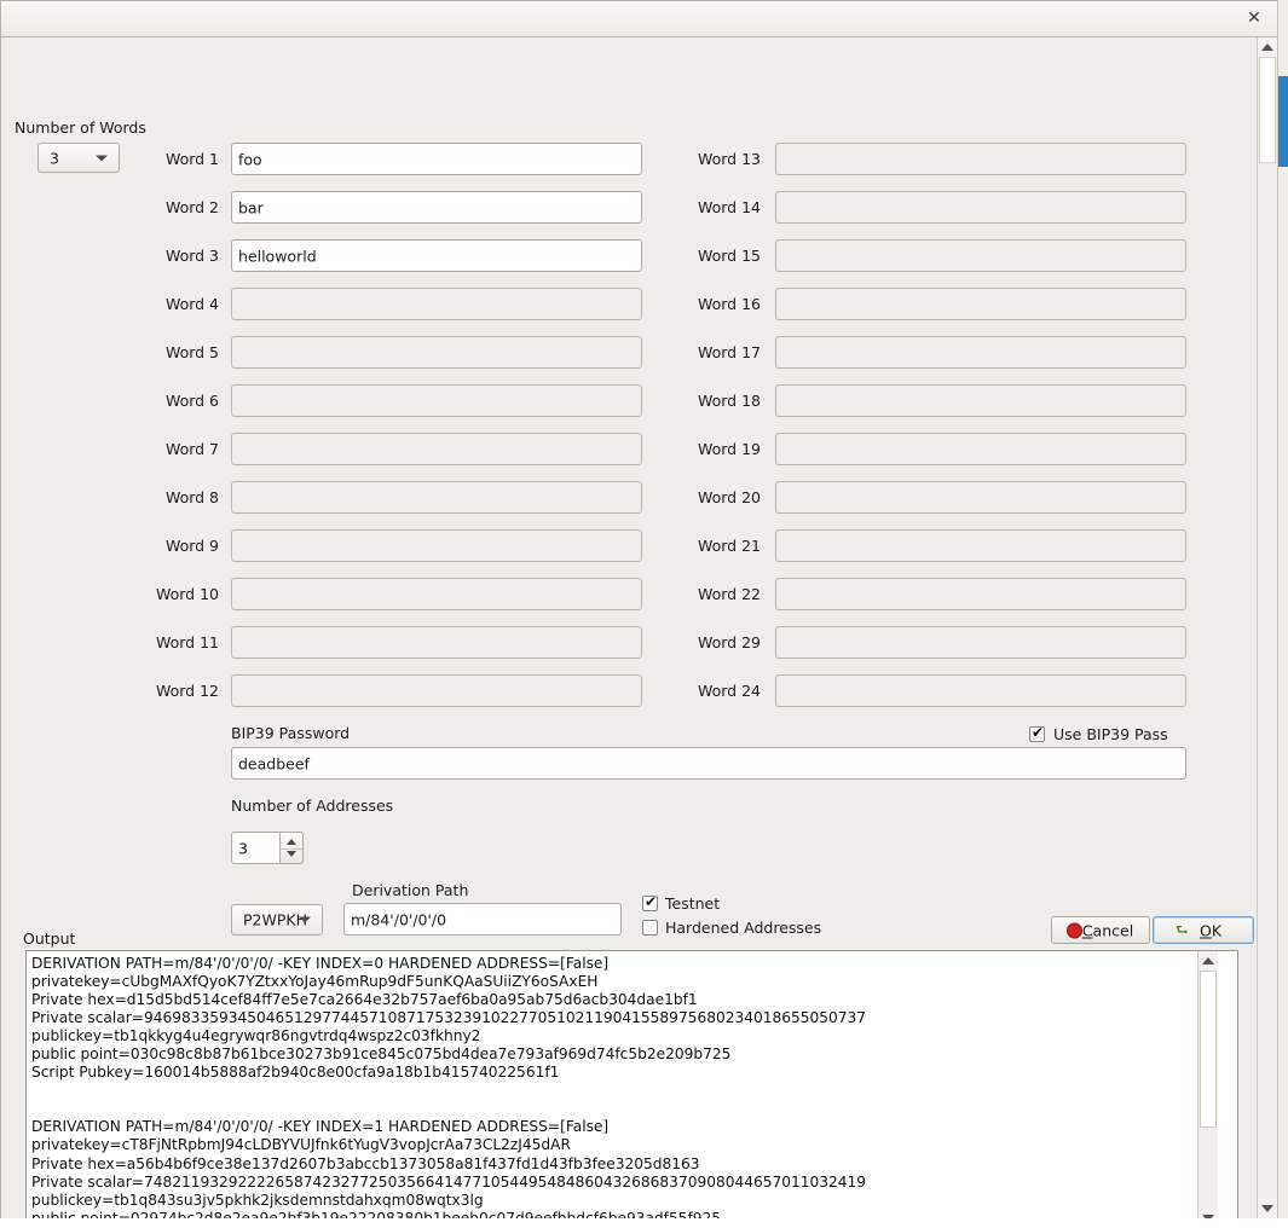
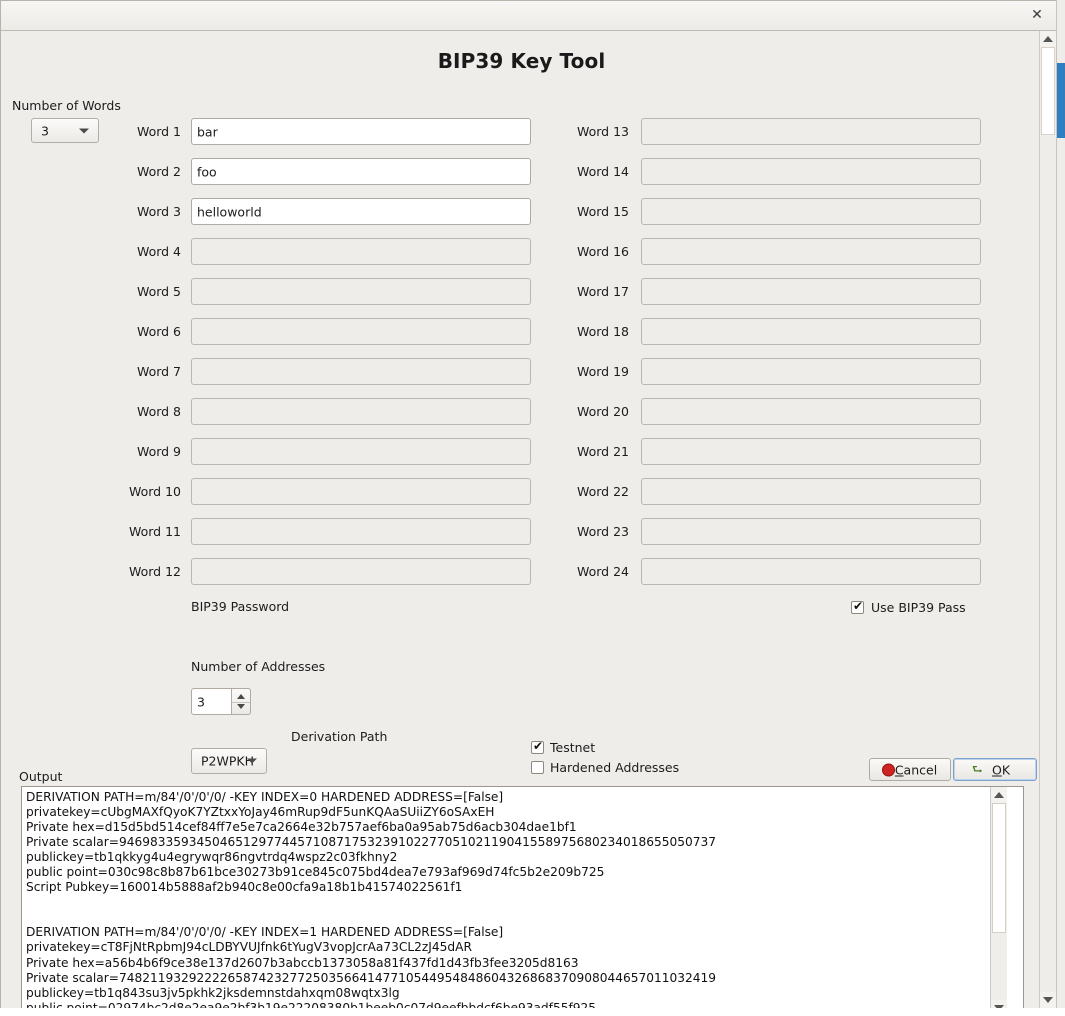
  ✕
+ BIP39 Key Tool
  Number of Words
  3
  Word 1
- foo
+ bar
  Word 2
- bar
+ foo
  Word 3
  helloworld
  Word 4
  Word 5
  Word 6
  Word 7
  Word 8
  Word 9
  Word 10
  Word 11
  Word 12
  Word 13
  Word 14
  Word 15
  Word 16
  Word 17
  Word 18
  Word 19
  Word 20
  Word 21
  Word 22
- Word 29
+ Word 23
  Word 24
  BIP39 Password
- deadbeef
  Use BIP39 Pass
  Number of Addresses
  3
  Derivation Path
  P2WPKH
- m/84'/0'/0'/0
  Testnet
  Hardened Addresses
  Cancel
  ⮑
  OK
  Output
  DERIVATION PATH=m/84'/0'/0'/0/ -KEY INDEX=0 HARDENED ADDRESS=[False]
  privatekey=cUbgMAXfQyoK7YZtxxYoJay46mRup9dF5unKQAaSUiiZY6oSAxEH
  Private hex=d15d5bd514cef84ff7e5e7ca2664e32b757aef6ba0a95ab75d6acb304dae1bf1
  Private scalar=94698335934504651297744571087175323910227705102119041558975680234018655050737
  publickey=tb1qkkyg4u4egrywqr86ngvtrdq4wspz2c03fkhny2
  public point=030c98c8b87b61bce30273b91ce845c075bd4dea7e793af969d74fc5b2e209b725
  Script Pubkey=160014b5888af2b940c8e00cfa9a18b1b41574022561f1
  DERIVATION PATH=m/84'/0'/0'/0/ -KEY INDEX=1 HARDENED ADDRESS=[False]
  privatekey=cT8FjNtRpbmJ94cLDBYVUJfnk6tYugV3vopJcrAa73CL2zJ45dAR
  Private hex=a56b4b6f9ce38e137d2607b3abccb1373058a81f437fd1d43fb3fee3205d8163
  Private scalar=74821193292222658742327725035664147710544954848604326868370908044657011032419
  publickey=tb1q843su3jv5pkhk2jksdemnstdahxqm08wqtx3lg
